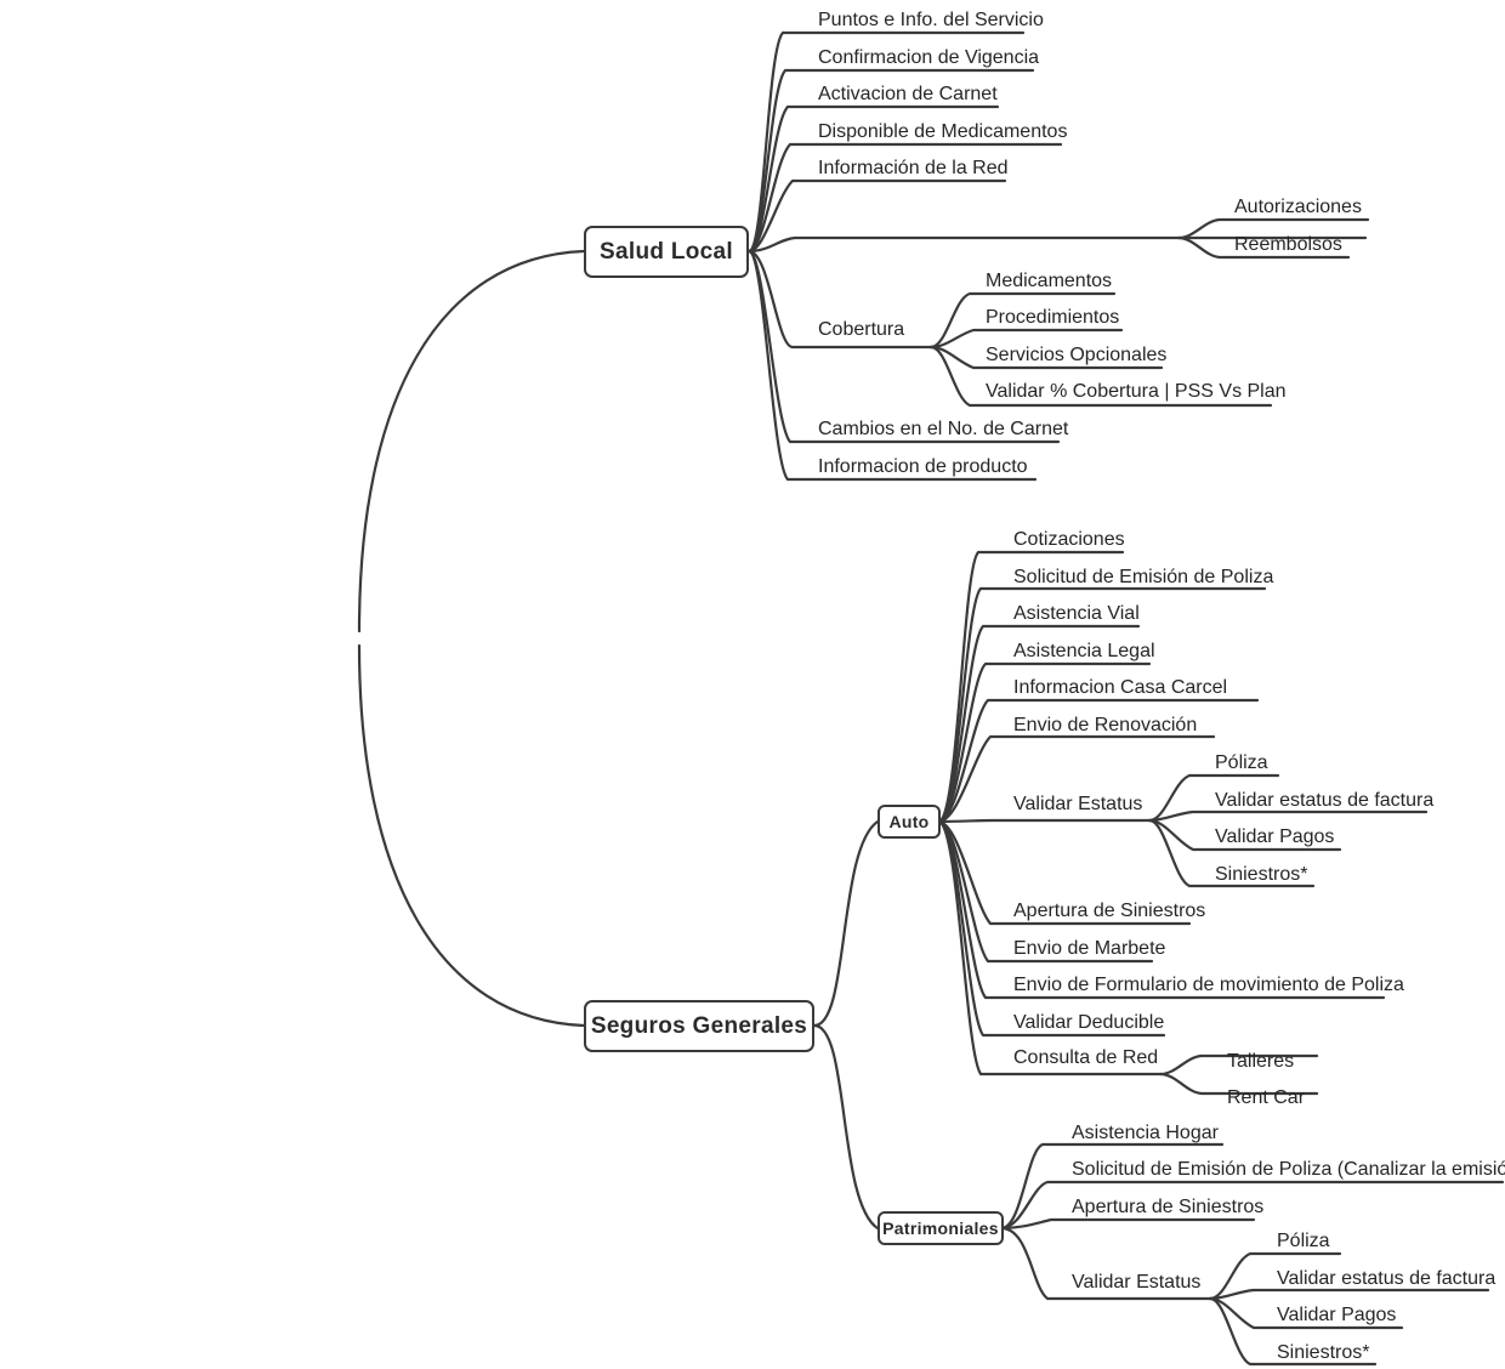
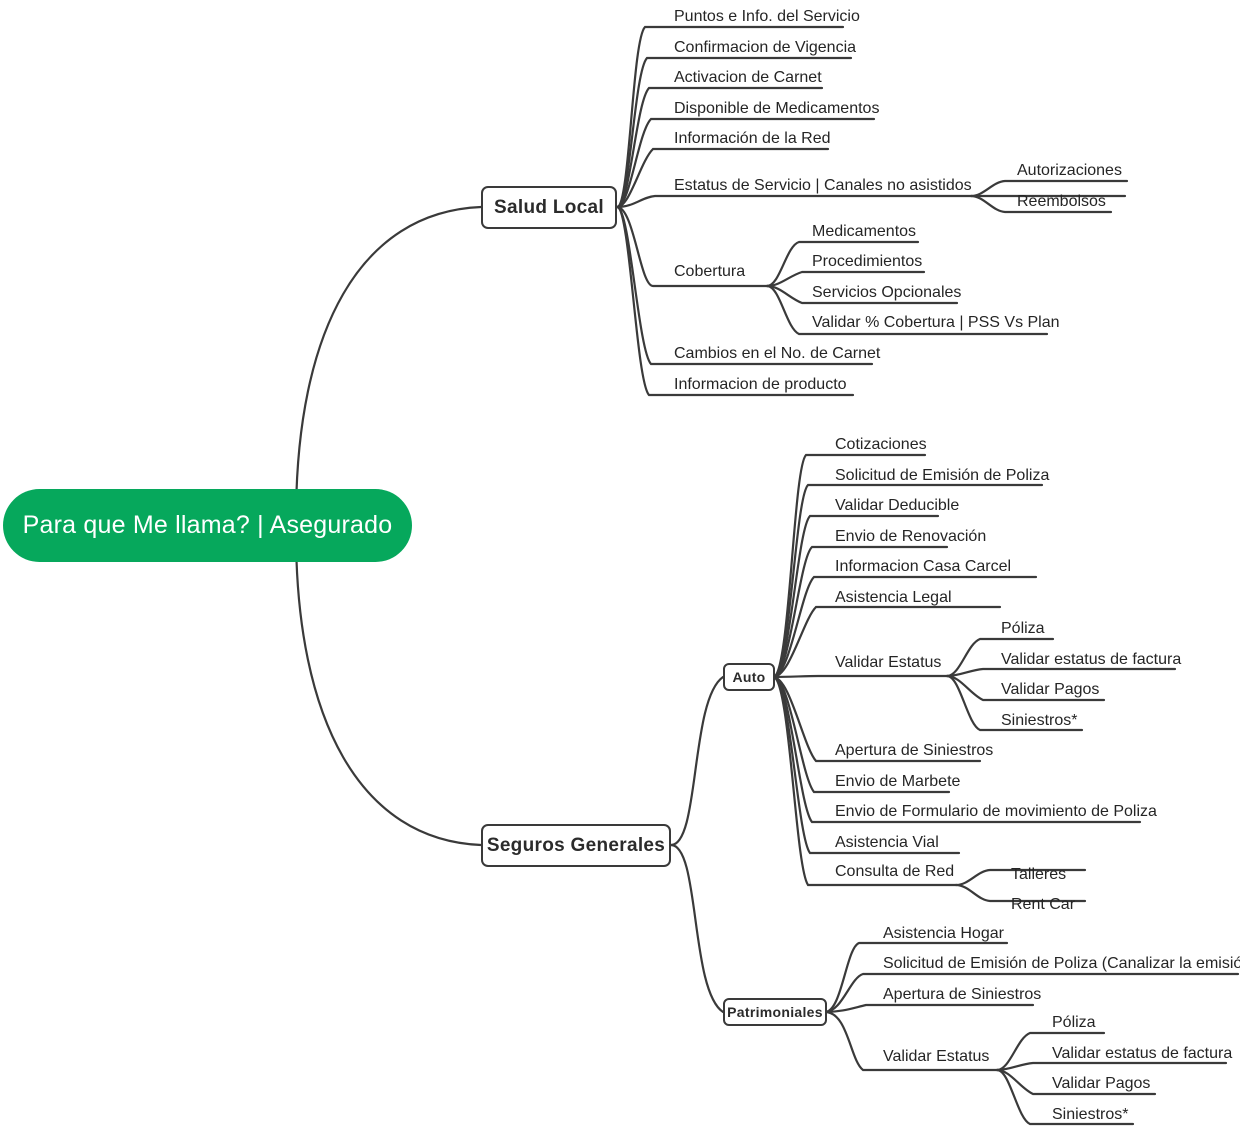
+ Para que Me llama? | Asegurado
  Salud Local
  Seguros Generales
  Puntos e Info. del Servicio
  Confirmacion de Vigencia
  Activacion de Carnet
  Disponible de Medicamentos
  Información de la Red
+ Estatus de Servicio | Canales no asistidos
  Cobertura
  Cambios en el No. de Carnet
  Informacion de producto
  Autorizaciones
  Reembolsos
  Medicamentos
  Procedimientos
  Servicios Opcionales
  Validar % Cobertura | PSS Vs Plan
  Auto
  Patrimoniales
  Cotizaciones
  Solicitud de Emisión de Poliza
- Asistencia Vial
+ Validar Deducible
- Asistencia Legal
+ Envio de Renovación
  Informacion Casa Carcel
- Envio de Renovación
+ Asistencia Legal
  Validar Estatus
  Apertura de Siniestros
  Envio de Marbete
  Envio de Formulario de movimiento de Poliza
- Validar Deducible
+ Asistencia Vial
  Consulta de Red
  Póliza
  Validar estatus de factura
  Validar Pagos
  Siniestros*
  Talleres
  Rent Car
  Asistencia Hogar
  Solicitud de Emisión de Poliza (Canalizar la emisió
  Apertura de Siniestros
  Validar Estatus
  Póliza
  Validar estatus de factura
  Validar Pagos
  Siniestros*
